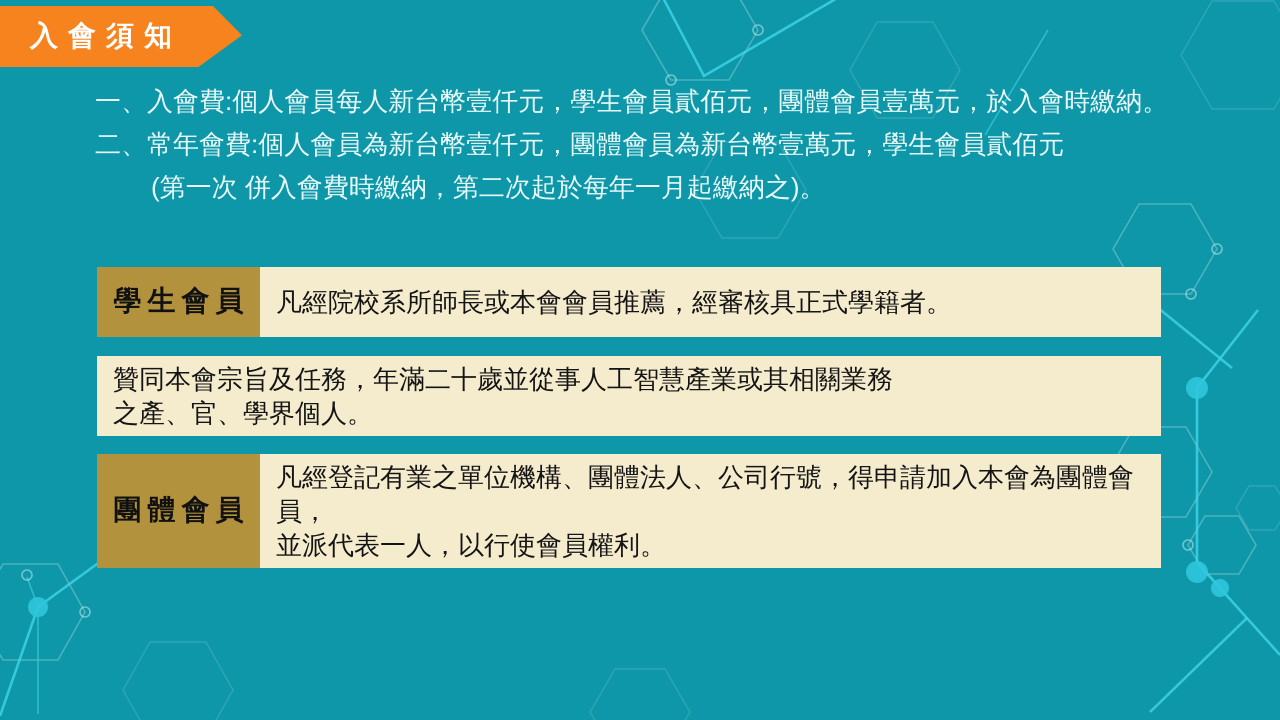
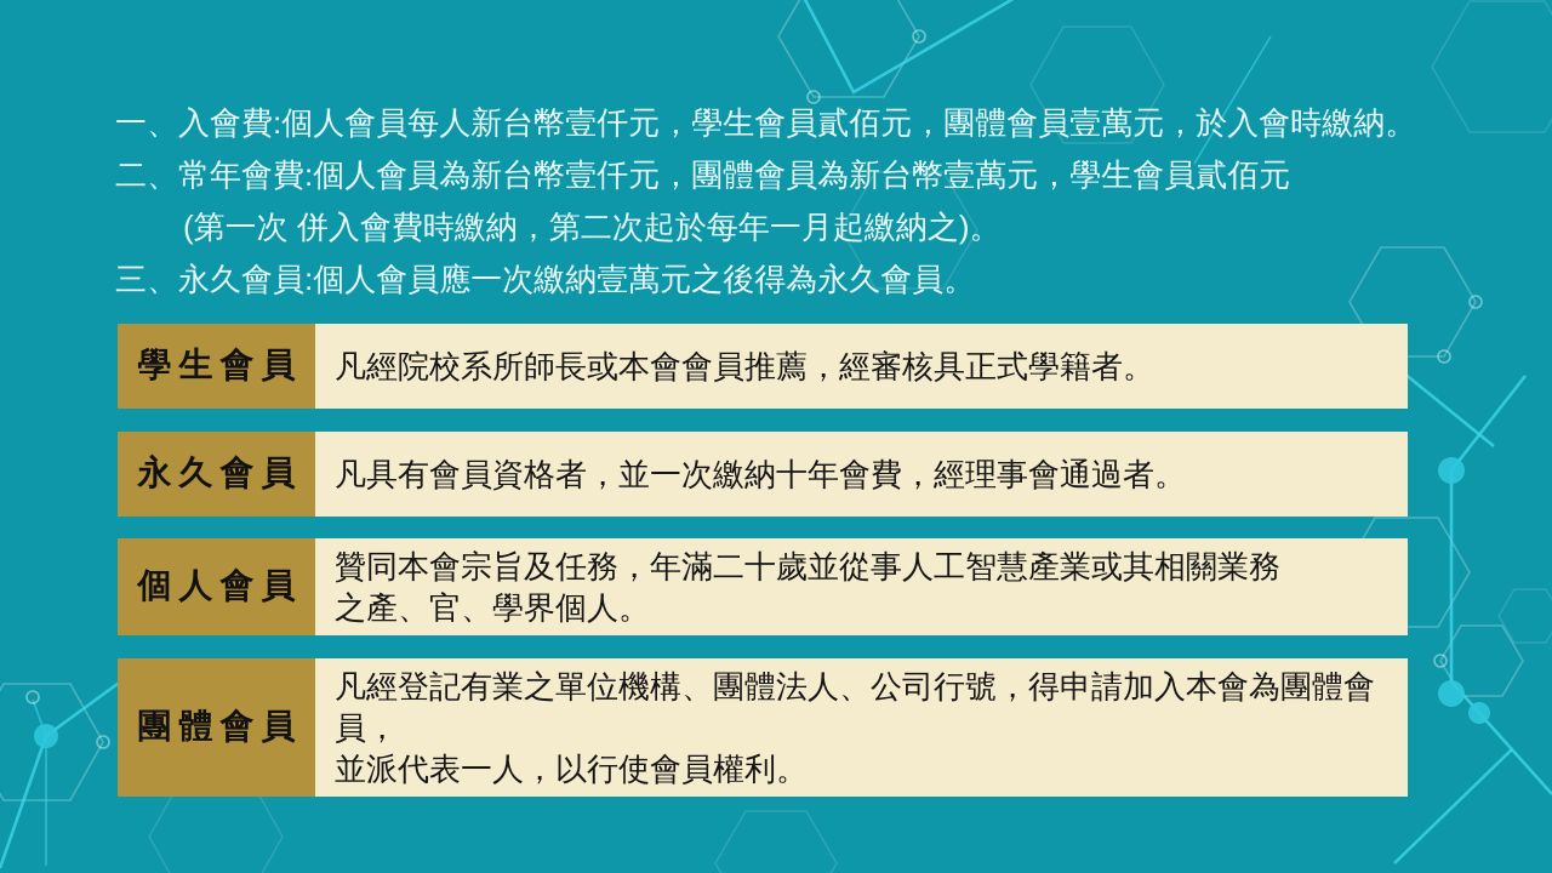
- 入會須知
  一、入會費:個人會員每人新台幣壹仟元，學生會員貳佰元，團體會員壹萬元，於入會時繳納。
  二、常年會費:個人會員為新台幣壹仟元，團體會員為新台幣壹萬元，學生會員貳佰元
  (第一次 併入會費時繳納，第二次起於每年一月起繳納之)。
+ 三、永久會員:個人會員應一次繳納壹萬元之後得為永久會員。
  學生會員
  凡經院校系所師長或本會會員推薦，經審核具正式學籍者。
+ 永久會員
+ 凡具有會員資格者，並一次繳納十年會費，經理事會通過者。
+ 個人會員
  贊同本會宗旨及任務，年滿二十歲並從事人工智慧產業或其相關業務
  之產、官、學界個人。
  團體會員
  凡經登記有業之單位機構、團體法人、公司行號，得申請加入本會為團體會員，
  並派代表一人，以行使會員權利。
